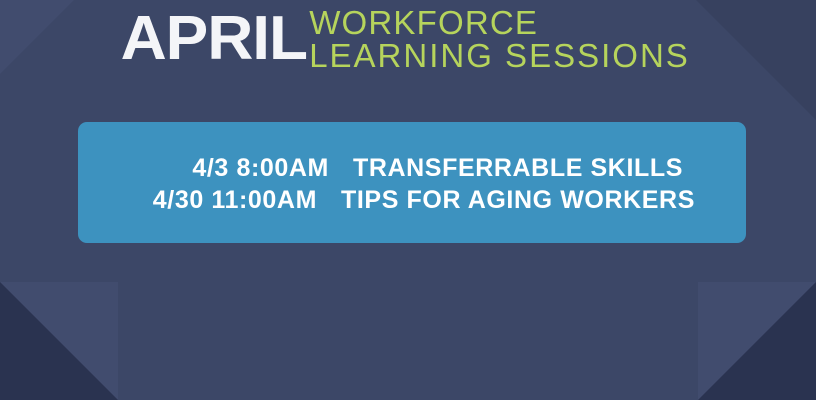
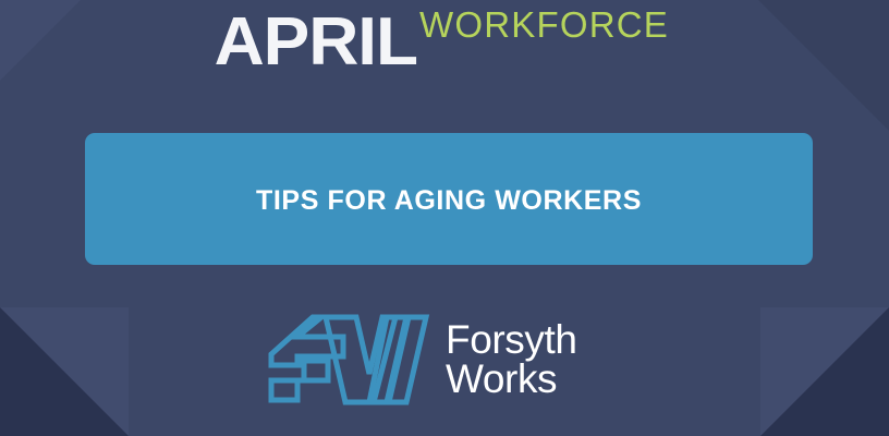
  APRIL
  WORKFORCE
- LEARNING SESSIONS
- 4/3 8:00AM
- TRANSFERRABLE SKILLS
- 4/30 11:00AM
  TIPS FOR AGING WORKERS
+ Forsyth
+ Works
